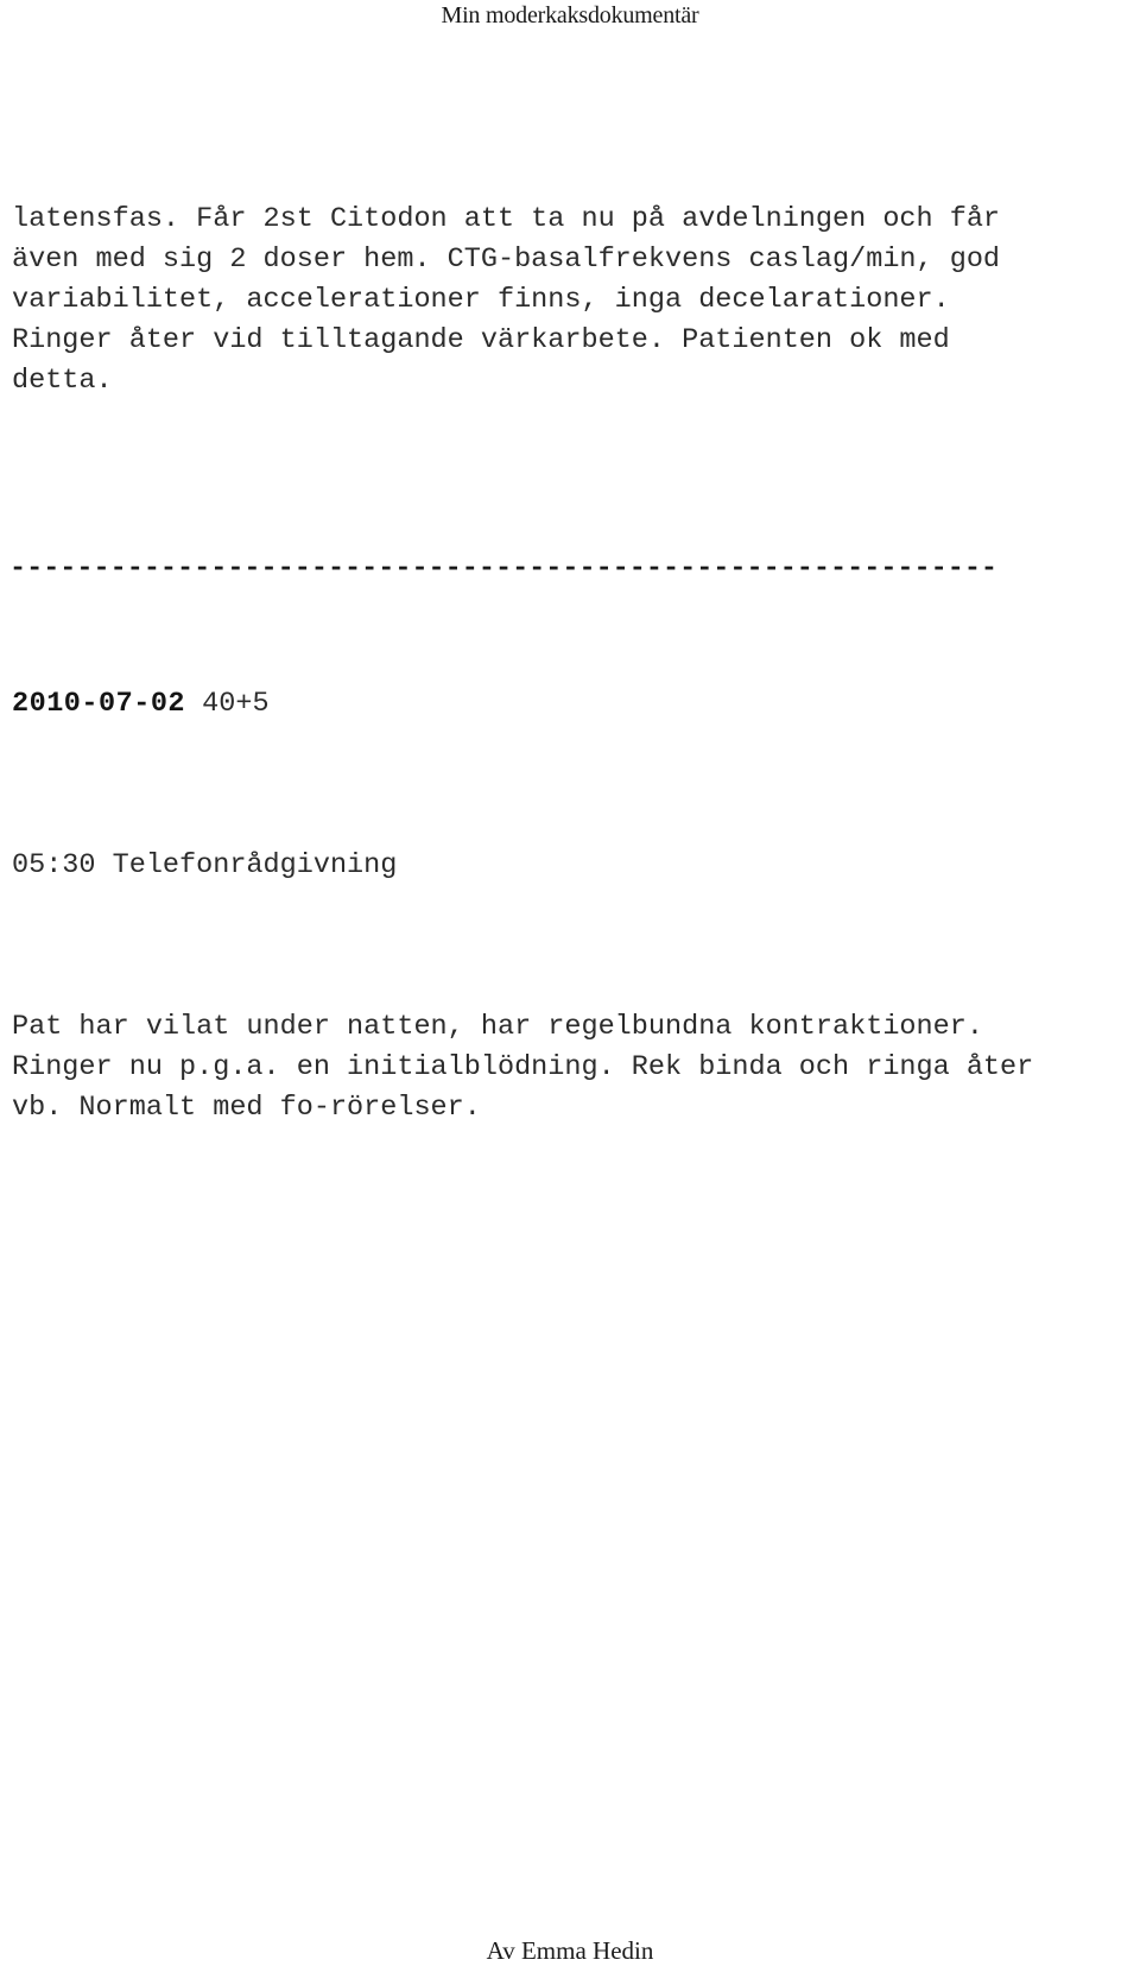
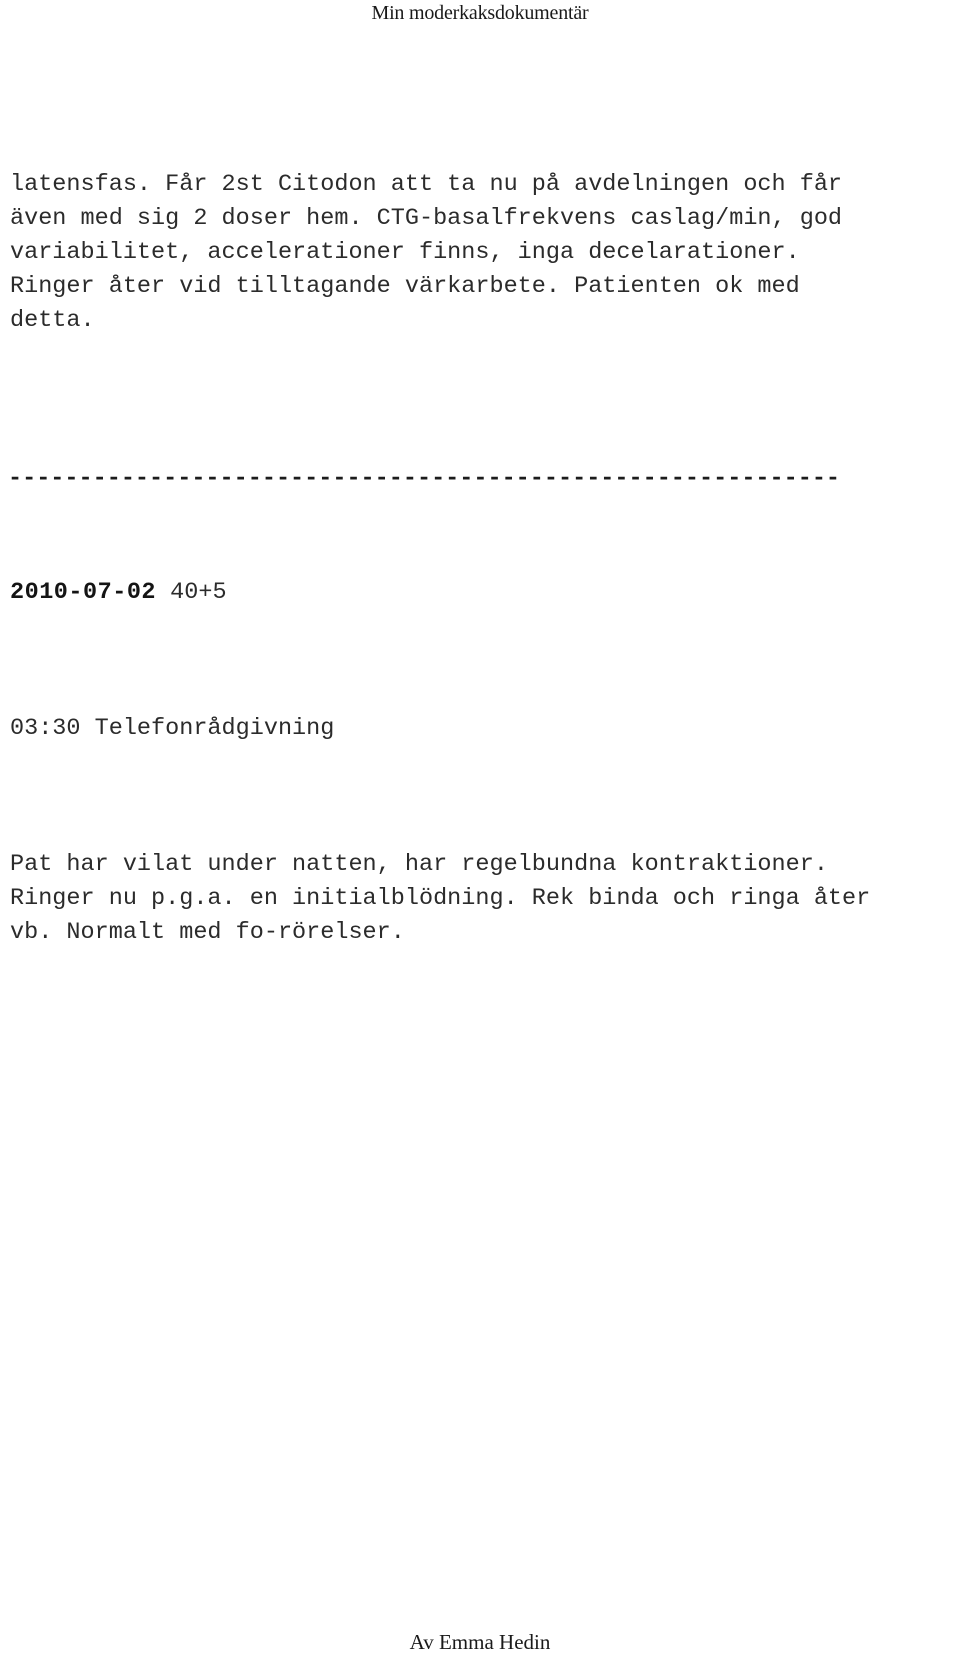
  Min moderkaksdokumentär
  latensfas. Får 2st Citodon att ta nu på avdelningen och får
  även med sig 2 doser hem. CTG-basalfrekvens caslag/min, god
  variabilitet, accelerationer finns, inga decelarationer.
  Ringer åter vid tilltagande värkarbete. Patienten ok med
  detta.
  2010-07-02 40+5
- 05:30 Telefonrådgivning
+ 03:30 Telefonrådgivning
  Pat har vilat under natten, har regelbundna kontraktioner.
  Ringer nu p.g.a. en initialblödning. Rek binda och ringa åter
  vb. Normalt med fo-rörelser.
  -----------------------------------------------------------
  Av Emma Hedin
